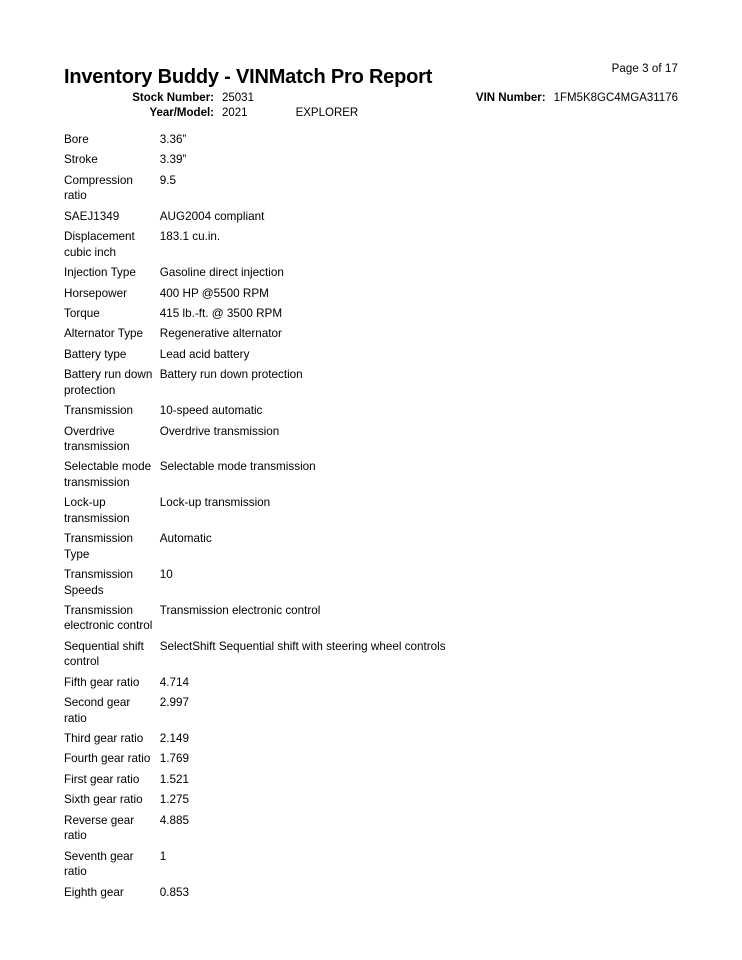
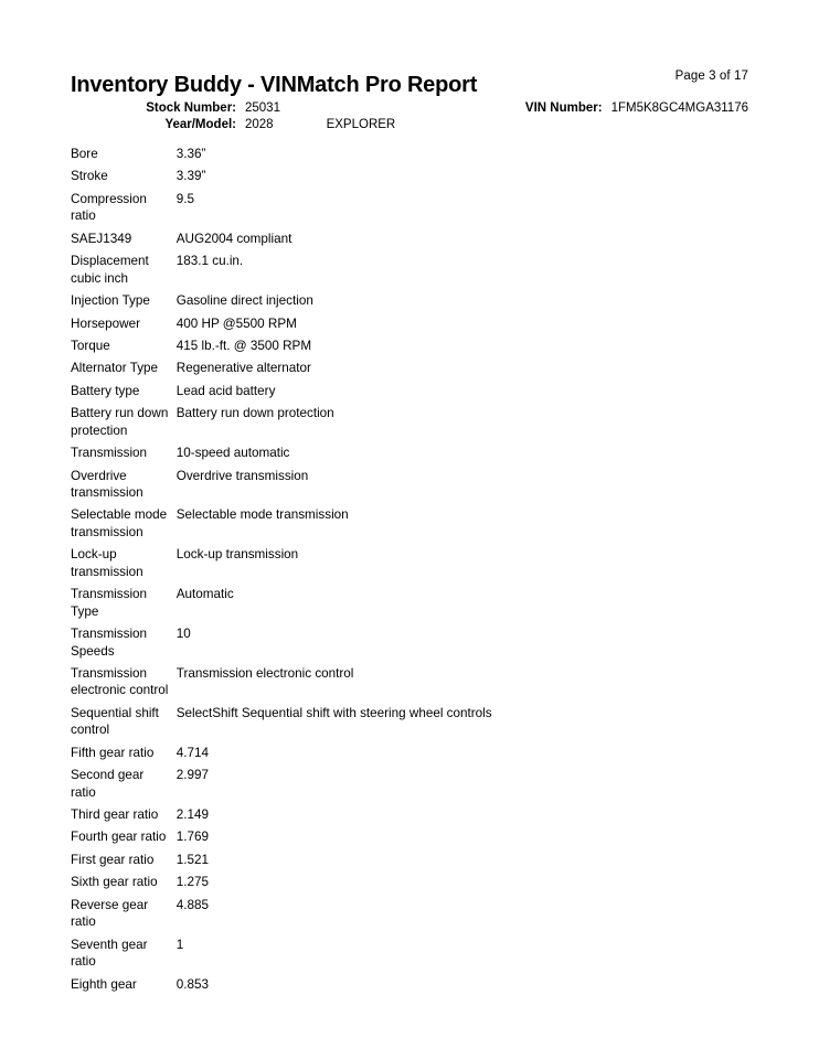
  Page 3 of 17
  Inventory Buddy - VINMatch Pro Report
  Stock Number:
  25031
  VIN Number:
  1FM5K8GC4MGA31176
  Year/Model:
- 2021
+ 2028
  EXPLORER
  Bore	3.36”
  Stroke	3.39”
  Compression ratio	9.5
  SAEJ1349	AUG2004 compliant
  Displacement cubic inch	183.1 cu.in.
  Injection Type	Gasoline direct injection
  Horsepower	400 HP @5500 RPM
  Torque	415 lb.-ft. @ 3500 RPM
  Alternator Type	Regenerative alternator
  Battery type	Lead acid battery
  Battery run down protection	Battery run down protection
  Transmission	10-speed automatic
  Overdrive transmission	Overdrive transmission
  Selectable mode transmission	Selectable mode transmission
  Lock-up transmission	Lock-up transmission
  Transmission Type	Automatic
  Transmission Speeds	10
  Transmission electronic control	Transmission electronic control
  Sequential shift control	SelectShift Sequential shift with steering wheel controls
  Fifth gear ratio	4.714
  Second gear ratio	2.997
  Third gear ratio	2.149
  Fourth gear ratio	1.769
  First gear ratio	1.521
  Sixth gear ratio	1.275
  Reverse gear ratio	4.885
  Seventh gear ratio	1
  Eighth gear	0.853
